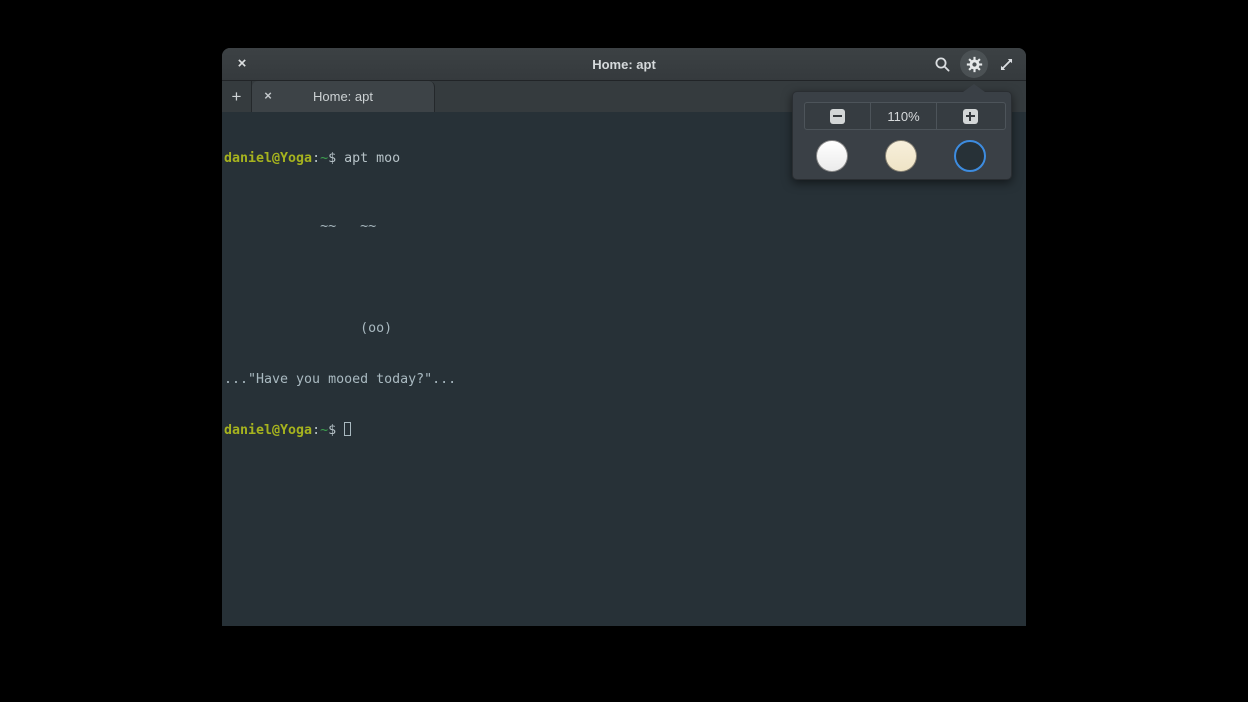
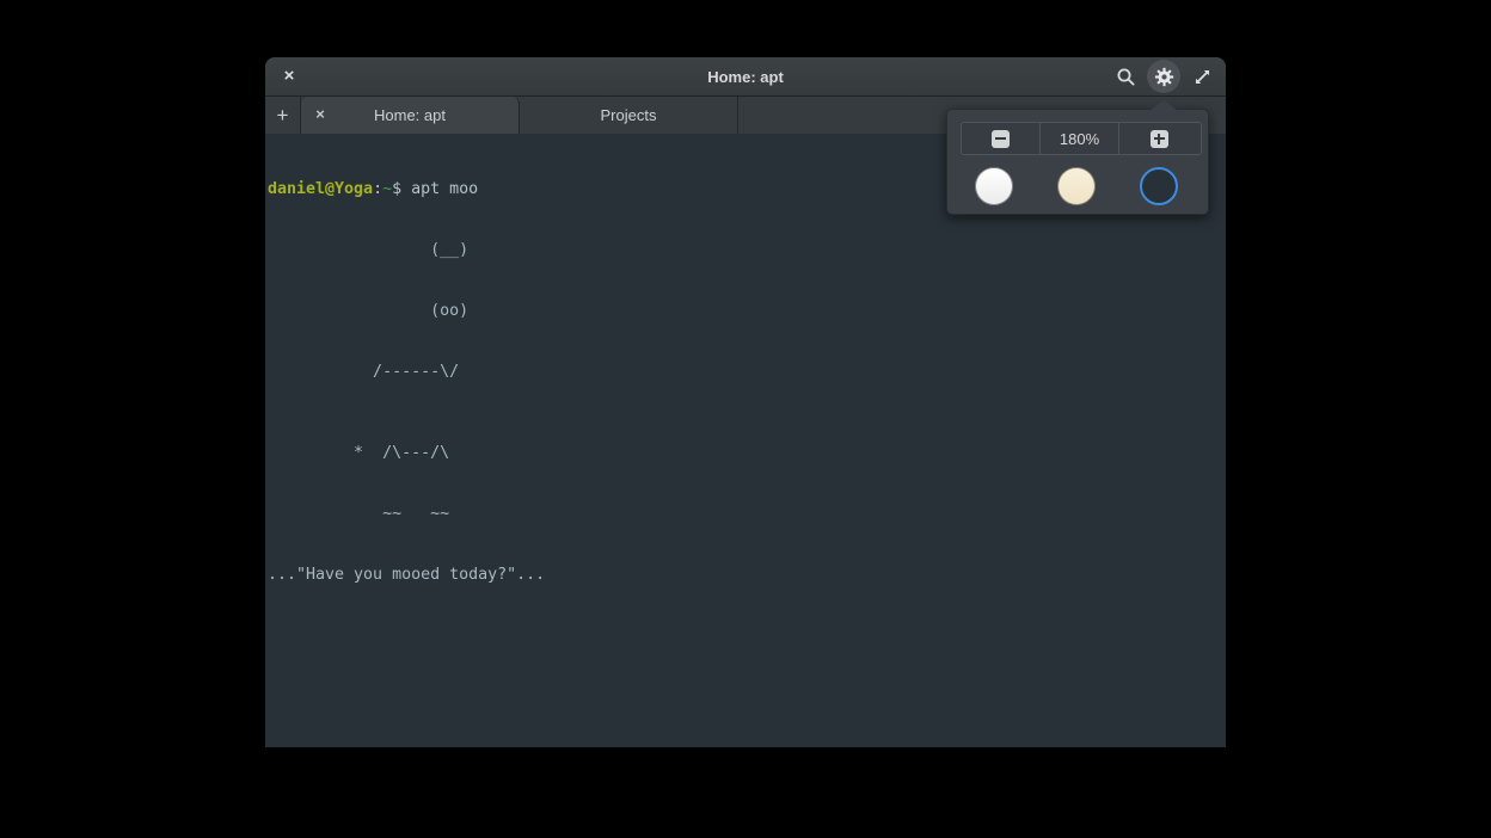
  ×
  Home: apt
  +
  ×
  Home: apt
+ Projects
  daniel@Yoga:~$ apt moo
+ (__)
- ~~ ~~
+ (oo)
+ /------\/
+ * /\---/\
- (oo)
+ ~~ ~~
  ..."Have you mooed today?"...
- daniel@Yoga:~$
- 110%
+ 180%
